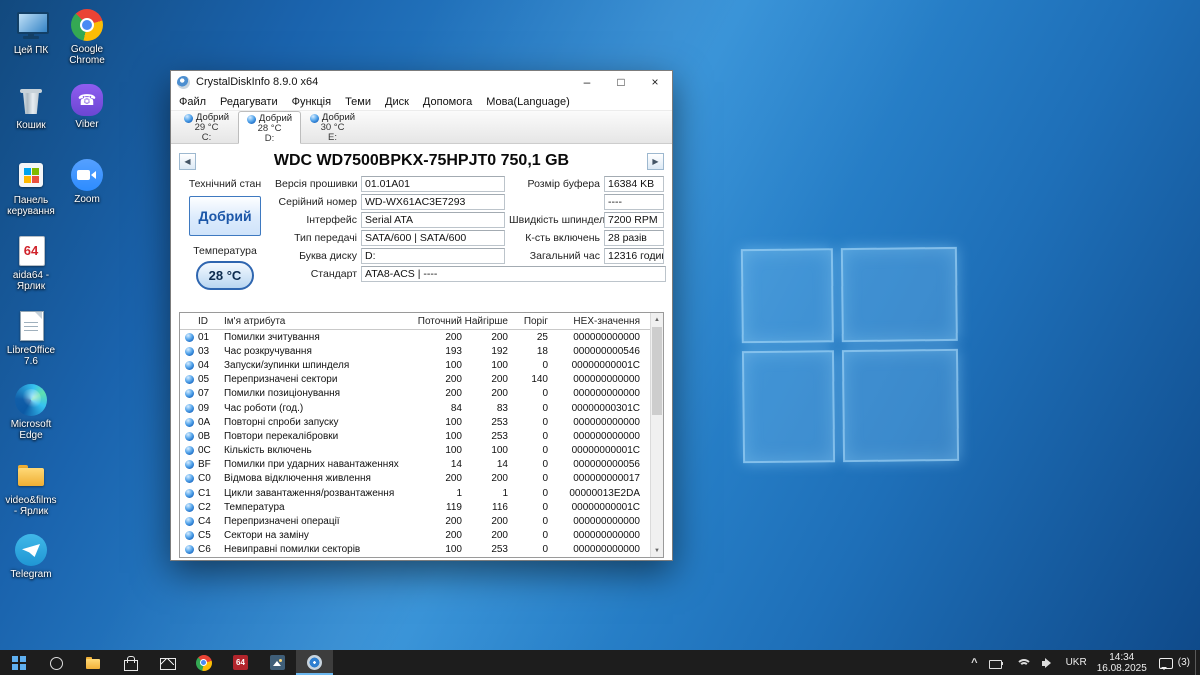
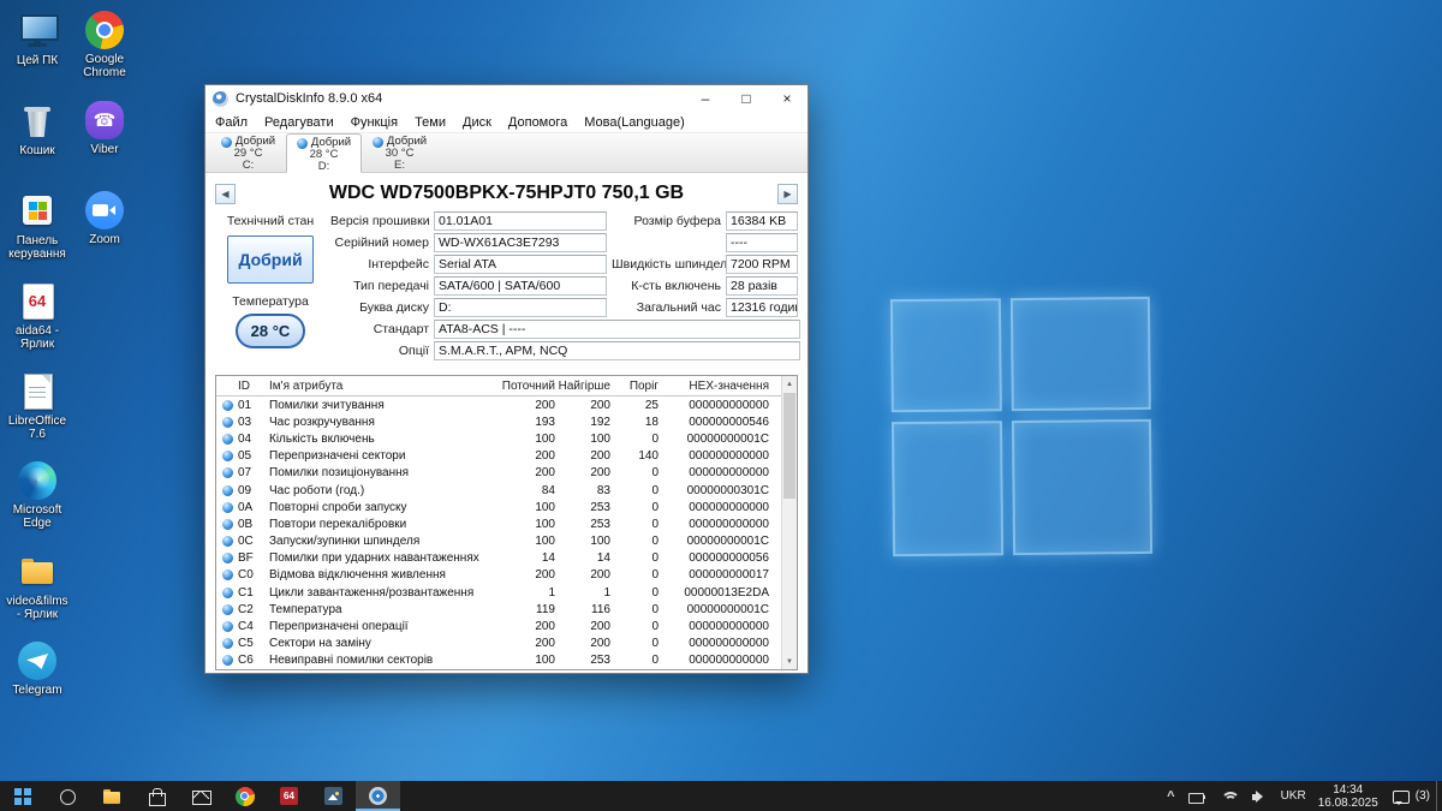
  CrystalDiskInfo 8.9.0 x64
  –
  □
  ×
  Файл
  Редагувати
  Функція
  Теми
  Диск
  Допомога
  Мова(Language)
  Добрий
  29 °C
  C:
  Добрий
  28 °C
  D:
  Добрий
  30 °C
  E:
  ◀
  WDC WD7500BPKX-75HPJT0 750,1 GB
  ▶
  Технічний стан
  Добрий
  Температура
  28 °C
  Версія прошивки
  01.01A01
  Серійний номер
  WD-WX61AC3E7293
  Інтерфейс
  Serial ATA
  Тип передачі
  SATA/600 | SATA/600
  Буква диску
  D:
  Розмір буфера
  16384 KB
  ----
  Швидкість шпиндел
  7200 RPM
  К-сть включень
  28 разів
  Загальний час
  12316 годи
  Стандарт
  ATA8-ACS | ----
+ Опції
+ S.M.A.R.T., APM, NCQ
  ID
  Ім'я атрибута
  Поточний
  Найгірше
  Поріг
  HEX-значення
  01
  Помилки зчитування
  200
  200
  25
  000000000000
  03
  Час розкручування
  193
  192
  18
  000000000546
  04
- Запуски/зупинки шпинделя
+ Кількість включень
  100
  100
  0
  00000000001C
  05
  Перепризначені сектори
  200
  200
  140
  000000000000
  07
  Помилки позиціонування
  200
  200
  0
  000000000000
  09
  Час роботи (год.)
  84
  83
  0
  00000000301C
  0A
  Повторні спроби запуску
  100
  253
  0
  000000000000
  0B
  Повтори перекалібровки
  100
  253
  0
  000000000000
  0C
- Кількість включень
+ Запуски/зупинки шпинделя
  100
  100
  0
  00000000001C
  BF
  Помилки при ударних навантаженнях
  14
  14
  0
  000000000056
  C0
  Відмова відключення живлення
  200
  200
  0
  000000000017
  C1
  Цикли завантаження/розвантаження
  1
  1
  0
  00000013E2DA
  C2
  Температура
  119
  116
  0
  00000000001C
  C4
  Перепризначені операції
  200
  200
  0
  000000000000
  C5
  Сектори на заміну
  200
  200
  0
  000000000000
  C6
  Невиправні помилки секторів
  100
  253
  0
  000000000000
  ^
  UKR
  14:34
  16.08.2025
  (3)
